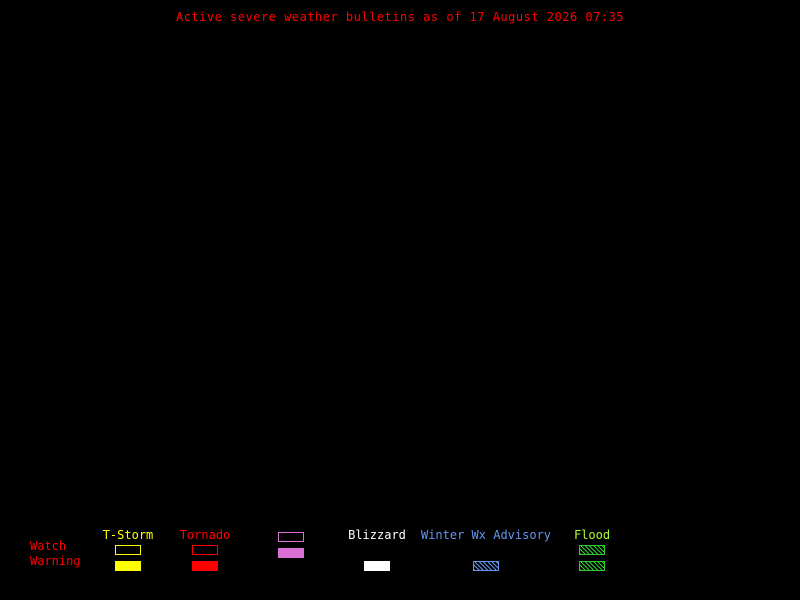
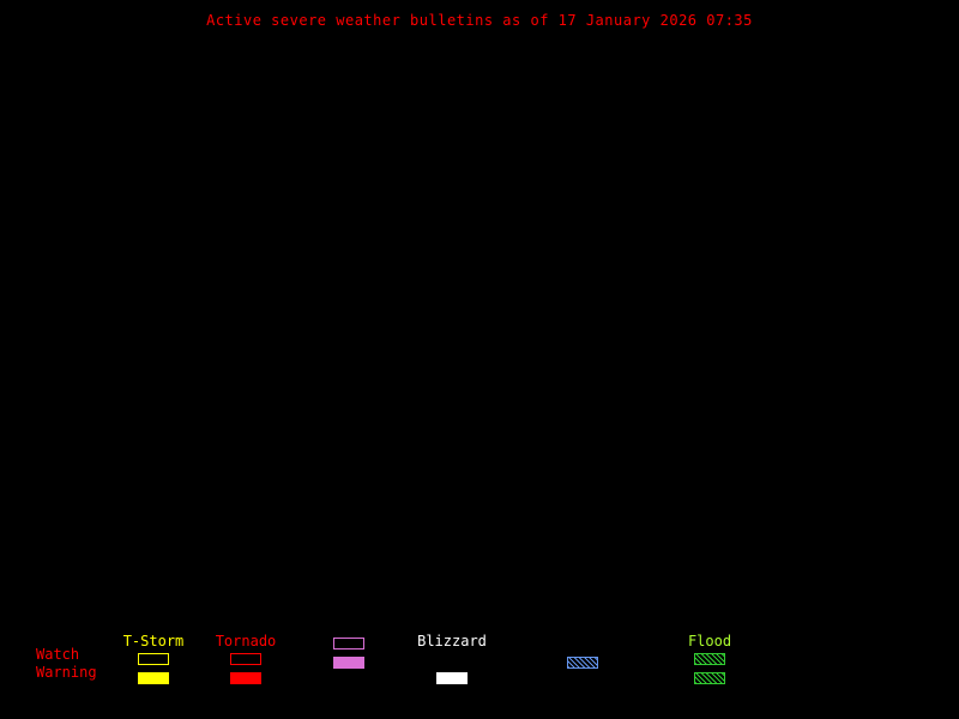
- Active severe weather bulletins as of 17 August 2026 07:35
+ Active severe weather bulletins as of 17 January 2026 07:35
  Watch
  Warning
  T-Storm
  Tornado
  Blizzard
- Winter Wx Advisory
  Flood
